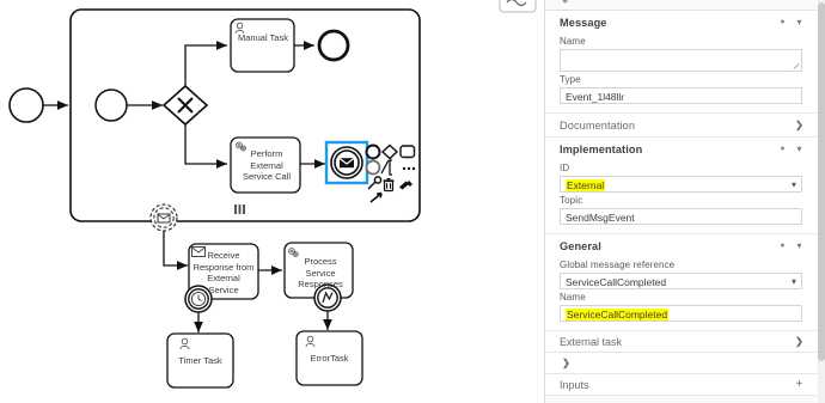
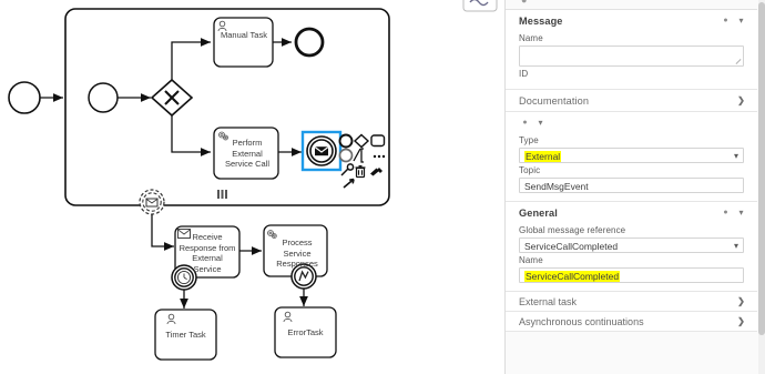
  Manual Task
  Perform
  External
  Service Call
  Receive
  Response from
  External
  Service
  Process
  Service
  Responses
  Timer Task
  ErrorTask
  ●
  Message
  ▾
  Name
- Type
+ ID
- Event_1l48llr
  Documentation
  ❯
- Implementation
  ▾
- ID
+ Type
  External
  ▾
  Topic
  SendMsgEvent
  General
  ▾
  Global message reference
  ServiceCallCompleted
  ▾
  Name
  ServiceCallCompleted
  External task
  ❯
+ Asynchronous continuations
  ❯
- Inputs
- +
